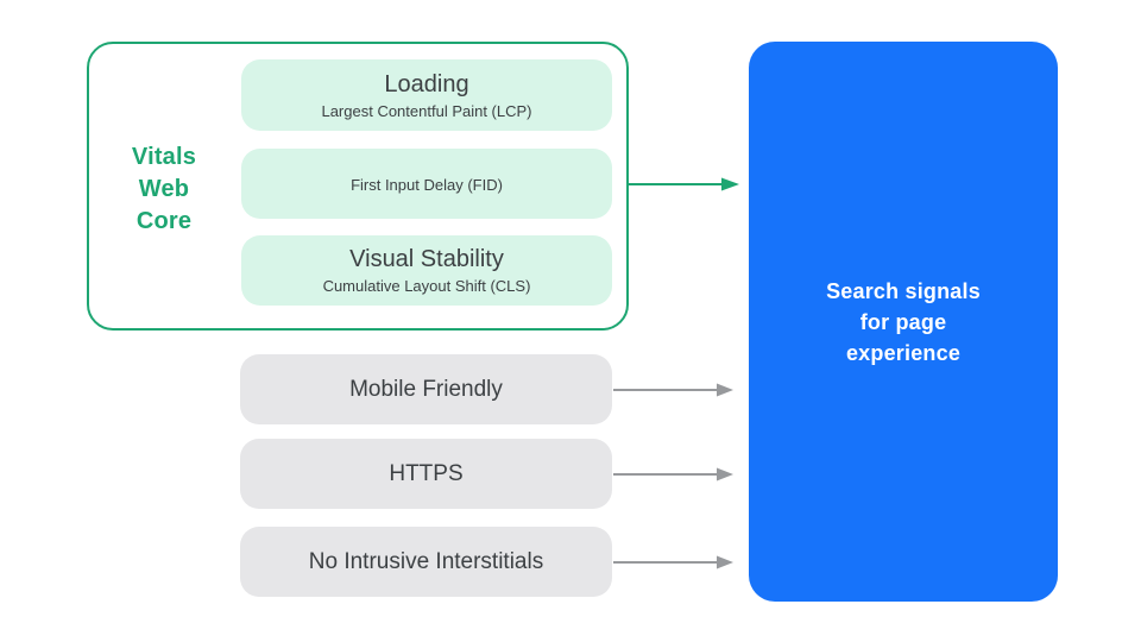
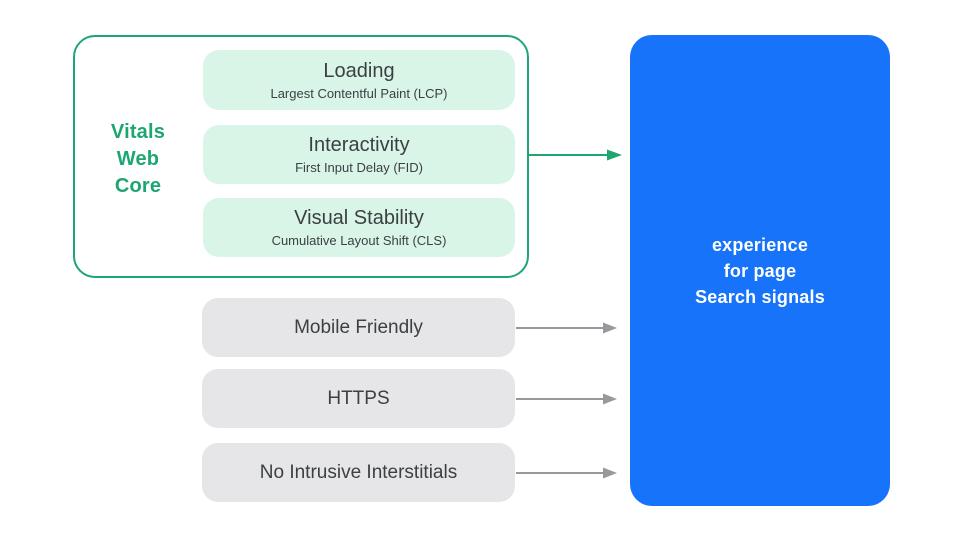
  Vitals
  Web
  Core
  Loading
  Largest Contentful Paint (LCP)
+ Interactivity
  First Input Delay (FID)
  Visual Stability
  Cumulative Layout Shift (CLS)
  Mobile Friendly
  HTTPS
  No Intrusive Interstitials
- Search signals
+ experience
  for page
- experience
+ Search signals
